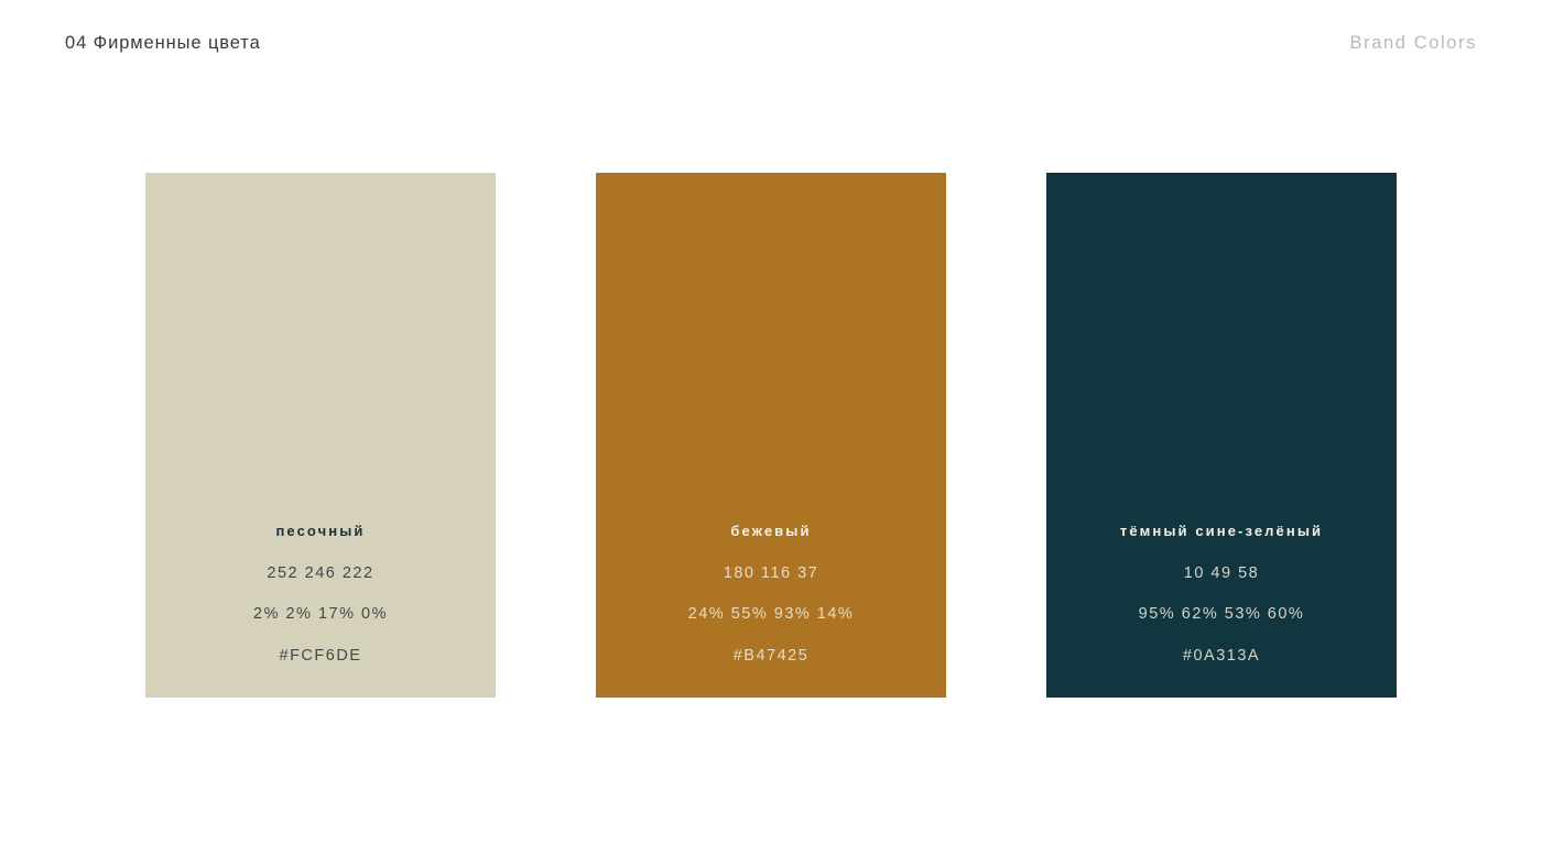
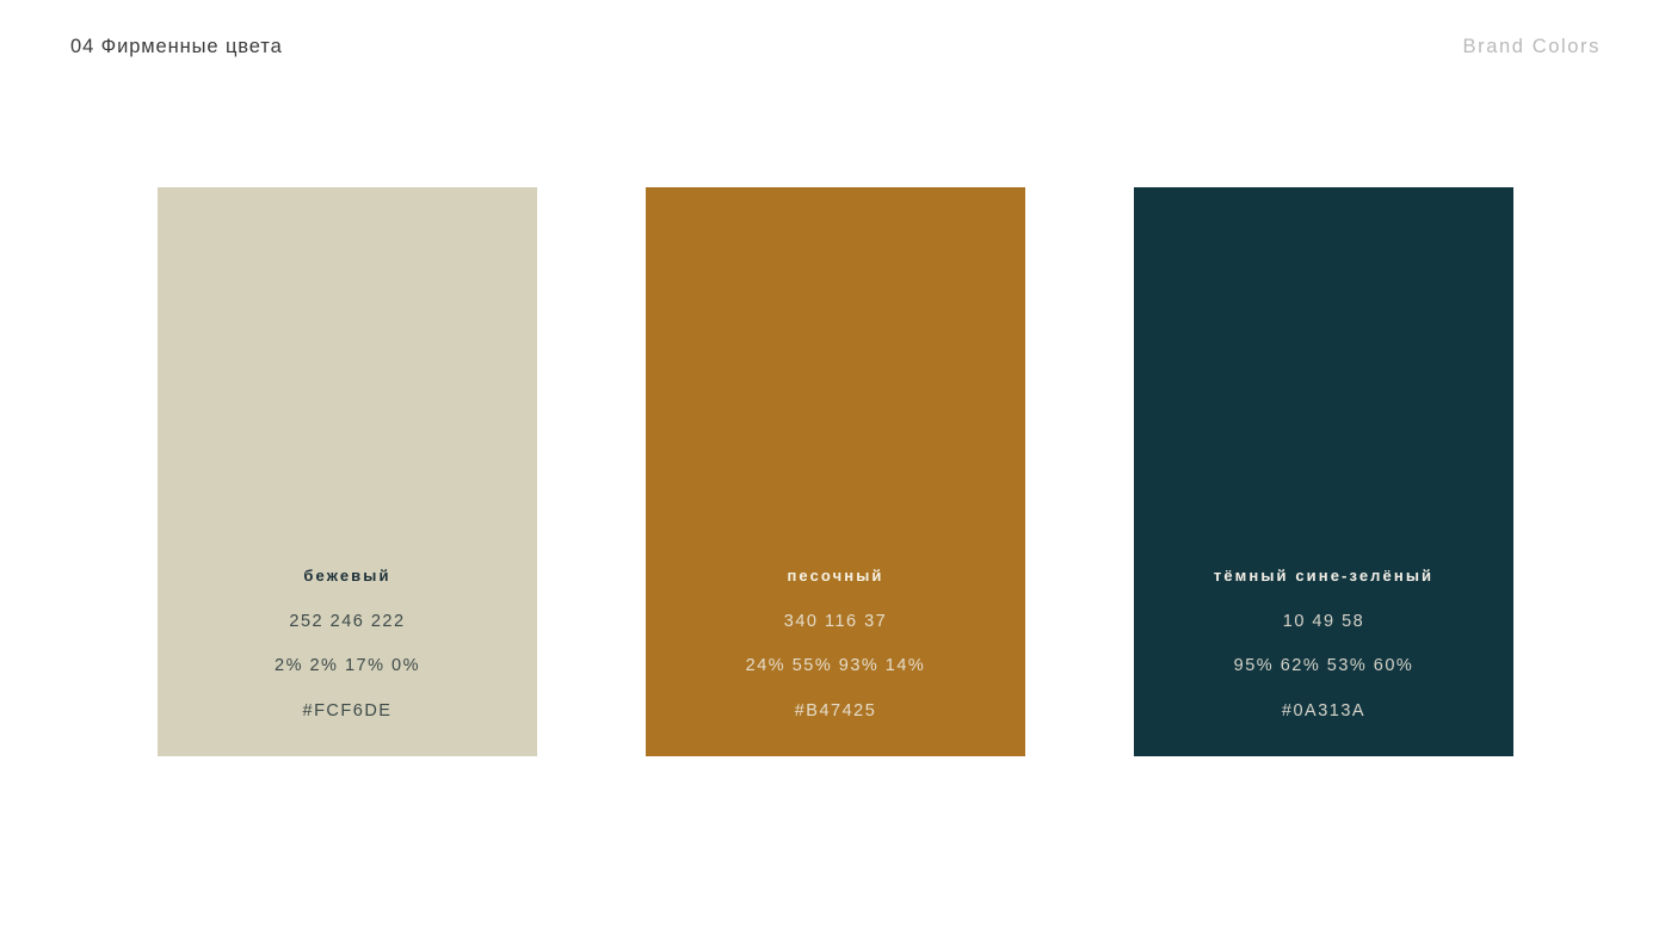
  04 Фирменные цвета
  Brand Colors
- песочный
+ бежевый
  252 246 222
  2% 2% 17% 0%
  #FCF6DE
- бежевый
+ песочный
- 180 116 37
+ 340 116 37
  24% 55% 93% 14%
  #B47425
  тёмный сине-зелёный
  10 49 58
  95% 62% 53% 60%
  #0A313A
